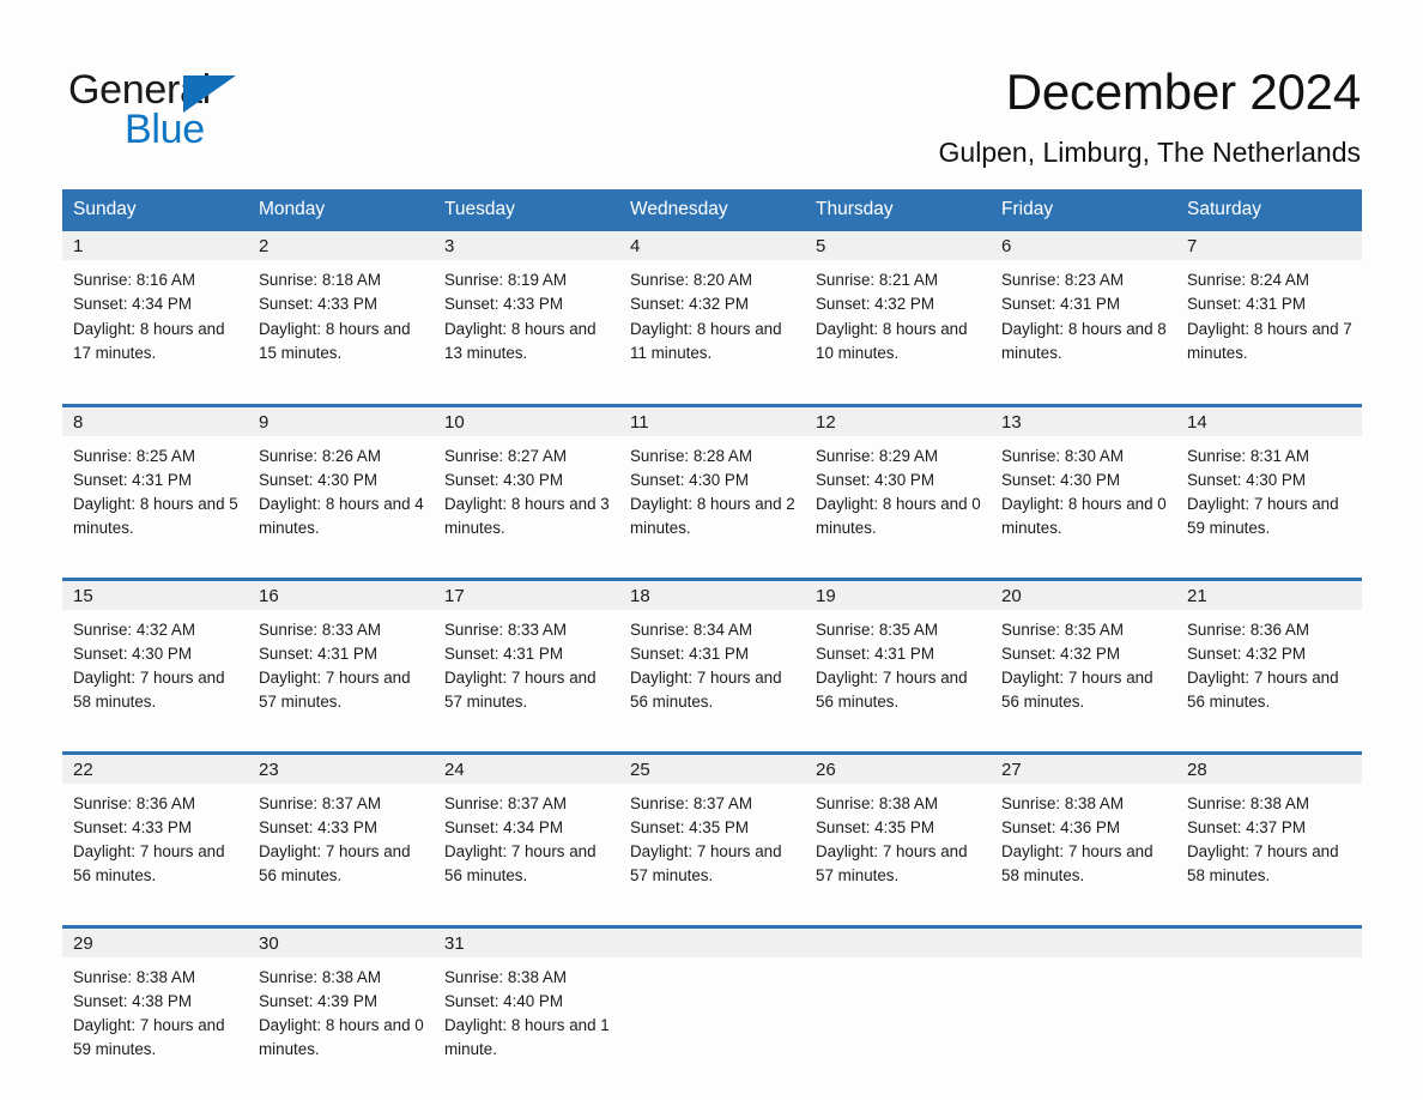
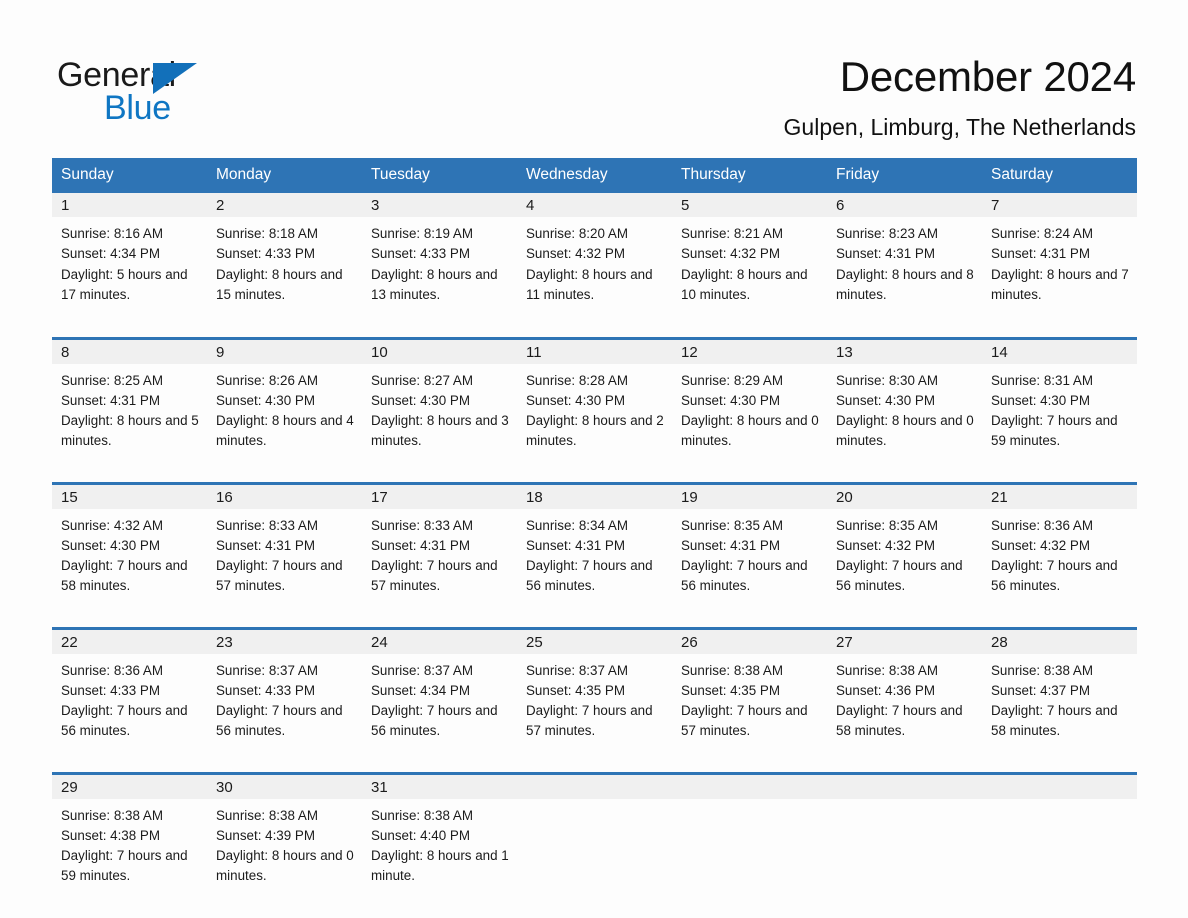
  General
  Blue
  December 2024
  Gulpen, Limburg, The Netherlands
  Sunday	Monday	Tuesday	Wednesday	Thursday	Friday	Saturday
- 1Sunrise: 8:16 AMSunset: 4:34 PMDaylight: 8 hours and 17 minutes.	2Sunrise: 8:18 AMSunset: 4:33 PMDaylight: 8 hours and 15 minutes.	3Sunrise: 8:19 AMSunset: 4:33 PMDaylight: 8 hours and 13 minutes.	4Sunrise: 8:20 AMSunset: 4:32 PMDaylight: 8 hours and 11 minutes.	5Sunrise: 8:21 AMSunset: 4:32 PMDaylight: 8 hours and 10 minutes.	6Sunrise: 8:23 AMSunset: 4:31 PMDaylight: 8 hours and 8 minutes.	7Sunrise: 8:24 AMSunset: 4:31 PMDaylight: 8 hours and 7 minutes.
+ 1Sunrise: 8:16 AMSunset: 4:34 PMDaylight: 5 hours and 17 minutes.	2Sunrise: 8:18 AMSunset: 4:33 PMDaylight: 8 hours and 15 minutes.	3Sunrise: 8:19 AMSunset: 4:33 PMDaylight: 8 hours and 13 minutes.	4Sunrise: 8:20 AMSunset: 4:32 PMDaylight: 8 hours and 11 minutes.	5Sunrise: 8:21 AMSunset: 4:32 PMDaylight: 8 hours and 10 minutes.	6Sunrise: 8:23 AMSunset: 4:31 PMDaylight: 8 hours and 8 minutes.	7Sunrise: 8:24 AMSunset: 4:31 PMDaylight: 8 hours and 7 minutes.
  8Sunrise: 8:25 AMSunset: 4:31 PMDaylight: 8 hours and 5 minutes.	9Sunrise: 8:26 AMSunset: 4:30 PMDaylight: 8 hours and 4 minutes.	10Sunrise: 8:27 AMSunset: 4:30 PMDaylight: 8 hours and 3 minutes.	11Sunrise: 8:28 AMSunset: 4:30 PMDaylight: 8 hours and 2 minutes.	12Sunrise: 8:29 AMSunset: 4:30 PMDaylight: 8 hours and 0 minutes.	13Sunrise: 8:30 AMSunset: 4:30 PMDaylight: 8 hours and 0 minutes.	14Sunrise: 8:31 AMSunset: 4:30 PMDaylight: 7 hours and 59 minutes.
  15Sunrise: 4:32 AMSunset: 4:30 PMDaylight: 7 hours and 58 minutes.	16Sunrise: 8:33 AMSunset: 4:31 PMDaylight: 7 hours and 57 minutes.	17Sunrise: 8:33 AMSunset: 4:31 PMDaylight: 7 hours and 57 minutes.	18Sunrise: 8:34 AMSunset: 4:31 PMDaylight: 7 hours and 56 minutes.	19Sunrise: 8:35 AMSunset: 4:31 PMDaylight: 7 hours and 56 minutes.	20Sunrise: 8:35 AMSunset: 4:32 PMDaylight: 7 hours and 56 minutes.	21Sunrise: 8:36 AMSunset: 4:32 PMDaylight: 7 hours and 56 minutes.
  22Sunrise: 8:36 AMSunset: 4:33 PMDaylight: 7 hours and 56 minutes.	23Sunrise: 8:37 AMSunset: 4:33 PMDaylight: 7 hours and 56 minutes.	24Sunrise: 8:37 AMSunset: 4:34 PMDaylight: 7 hours and 56 minutes.	25Sunrise: 8:37 AMSunset: 4:35 PMDaylight: 7 hours and 57 minutes.	26Sunrise: 8:38 AMSunset: 4:35 PMDaylight: 7 hours and 57 minutes.	27Sunrise: 8:38 AMSunset: 4:36 PMDaylight: 7 hours and 58 minutes.	28Sunrise: 8:38 AMSunset: 4:37 PMDaylight: 7 hours and 58 minutes.
  29Sunrise: 8:38 AMSunset: 4:38 PMDaylight: 7 hours and 59 minutes.	30Sunrise: 8:38 AMSunset: 4:39 PMDaylight: 8 hours and 0 minutes.	31Sunrise: 8:38 AMSunset: 4:40 PMDaylight: 8 hours and 1 minute.
